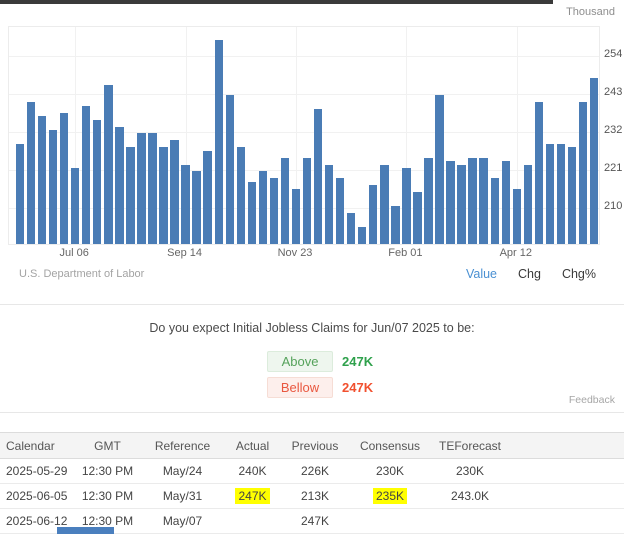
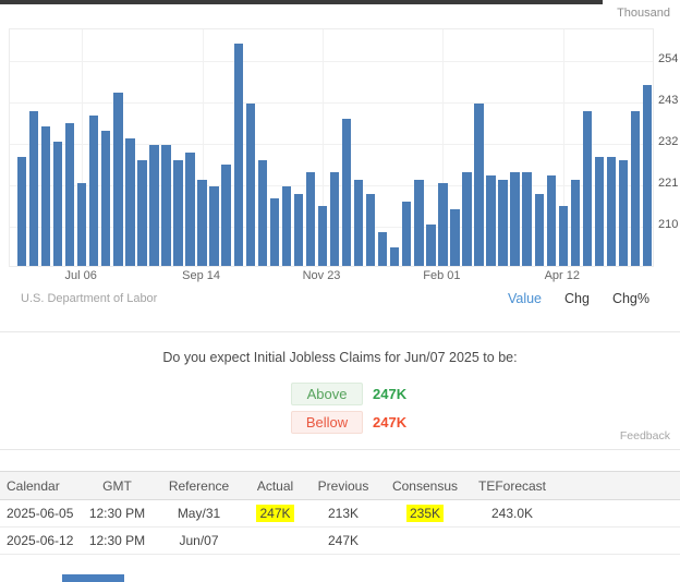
  Thousand
  254
  243
  232
  221
  210
  Jul 06
  Sep 14
  Nov 23
  Feb 01
  Apr 12
  U.S. Department of Labor
  Value
  Chg
  Chg%
  Do you expect Initial Jobless Claims for Jun/07 2025 to be:
  Above
  247K
  Bellow
  247K
  Feedback
  Calendar	GMT	Reference	Actual	Previous	Consensus	TEForecast
- 2025-05-29	12:30 PM	May/24	240K	226K	230K	230K
  2025-06-05	12:30 PM	May/31	247K	213K	235K	243.0K
- 2025-06-12	12:30 PM	May/07		247K
+ 2025-06-12	12:30 PM	Jun/07		247K
